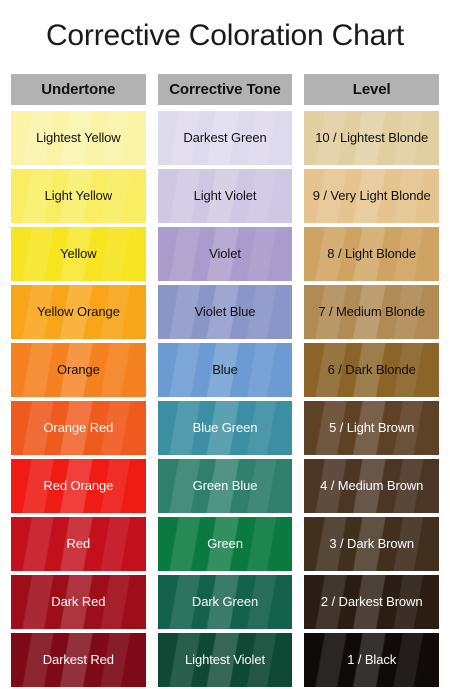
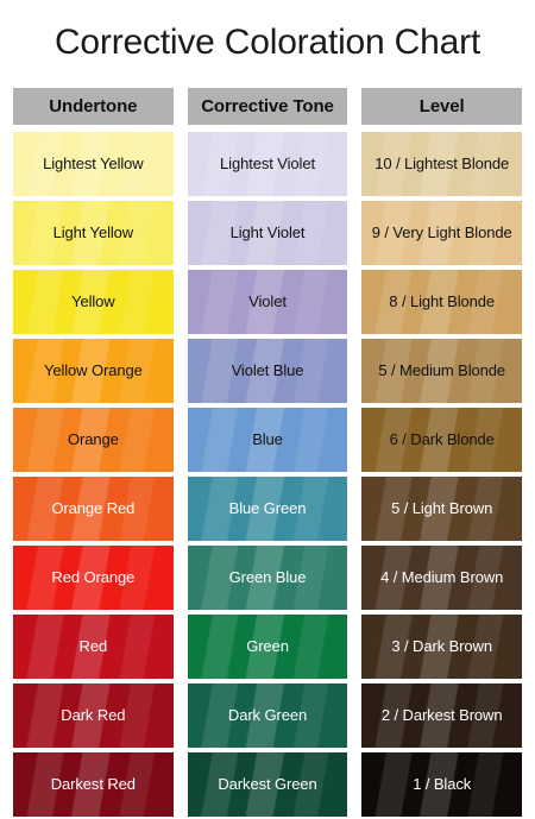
  Corrective Coloration Chart
  Undertone
  Corrective Tone
  Level
  Lightest Yellow
  Light Yellow
  Yellow
  Yellow Orange
  Orange
  Orange Red
  Red Orange
  Red
  Dark Red
  Darkest Red
- Darkest Green
+ Lightest Violet
  Light Violet
  Violet
  Violet Blue
  Blue
  Blue Green
  Green Blue
  Green
  Dark Green
- Lightest Violet
+ Darkest Green
  10 / Lightest Blonde
  9 / Very Light Blonde
  8 / Light Blonde
- 7 / Medium Blonde
+ 5 / Medium Blonde
  6 / Dark Blonde
  5 / Light Brown
  4 / Medium Brown
  3 / Dark Brown
  2 / Darkest Brown
  1 / Black
